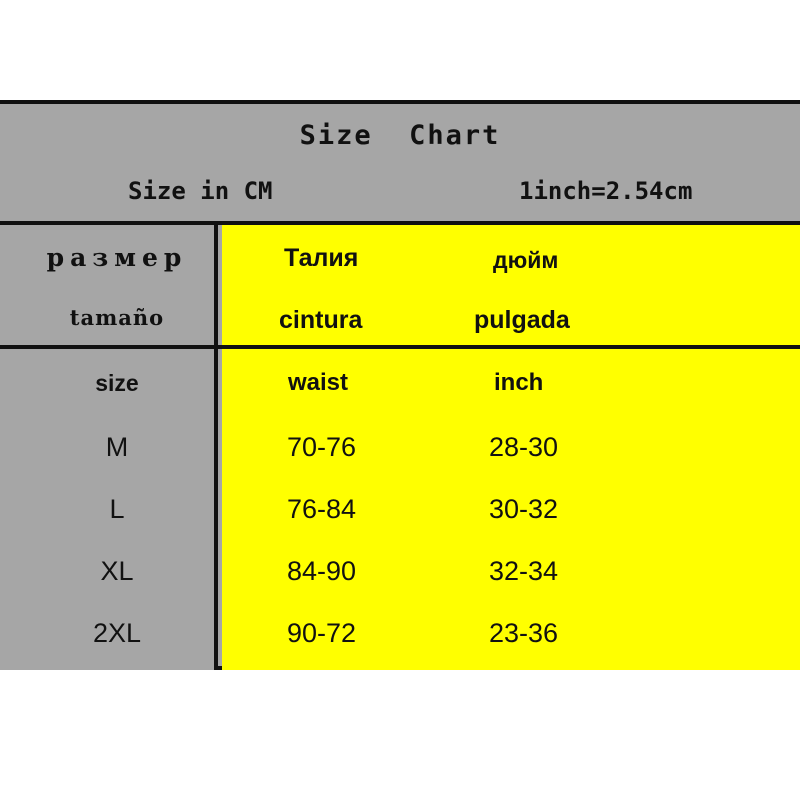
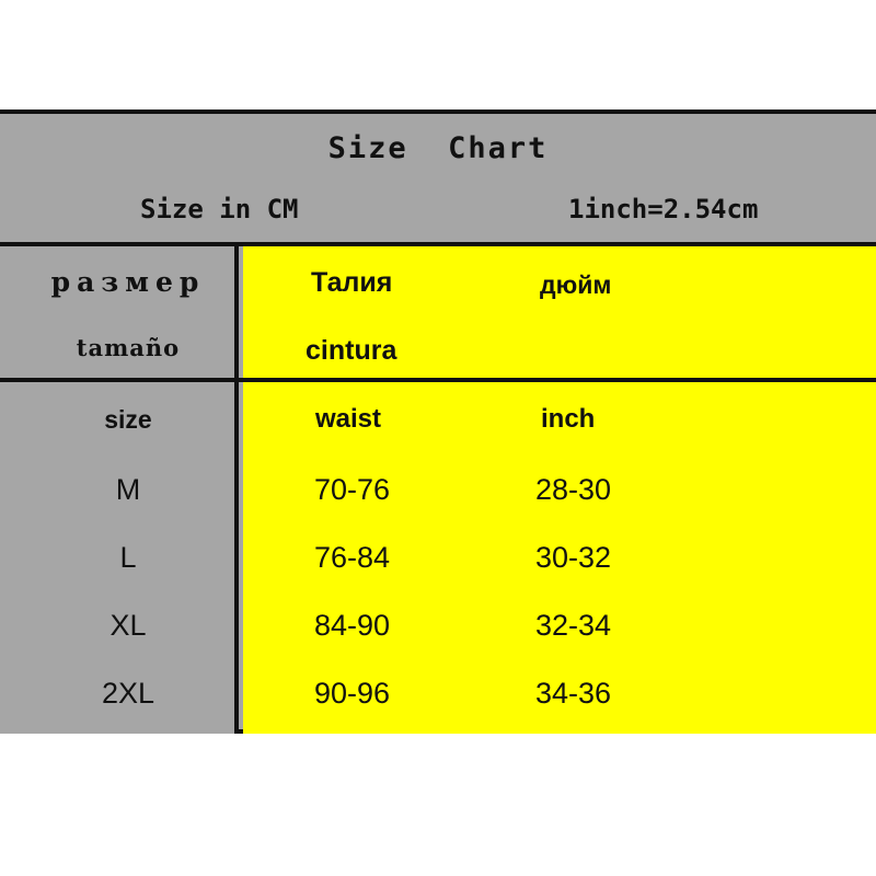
  Size Chart
  Size in CM
  1inch=2.54cm
  размер
  tamaño
  Талия
  дюйм
  cintura
- pulgada
  size
  waist
  inch
  M
  70-76
  28-30
  L
  76-84
  30-32
  XL
  84-90
  32-34
  2XL
- 90-72
+ 90-96
- 23-36
+ 34-36
